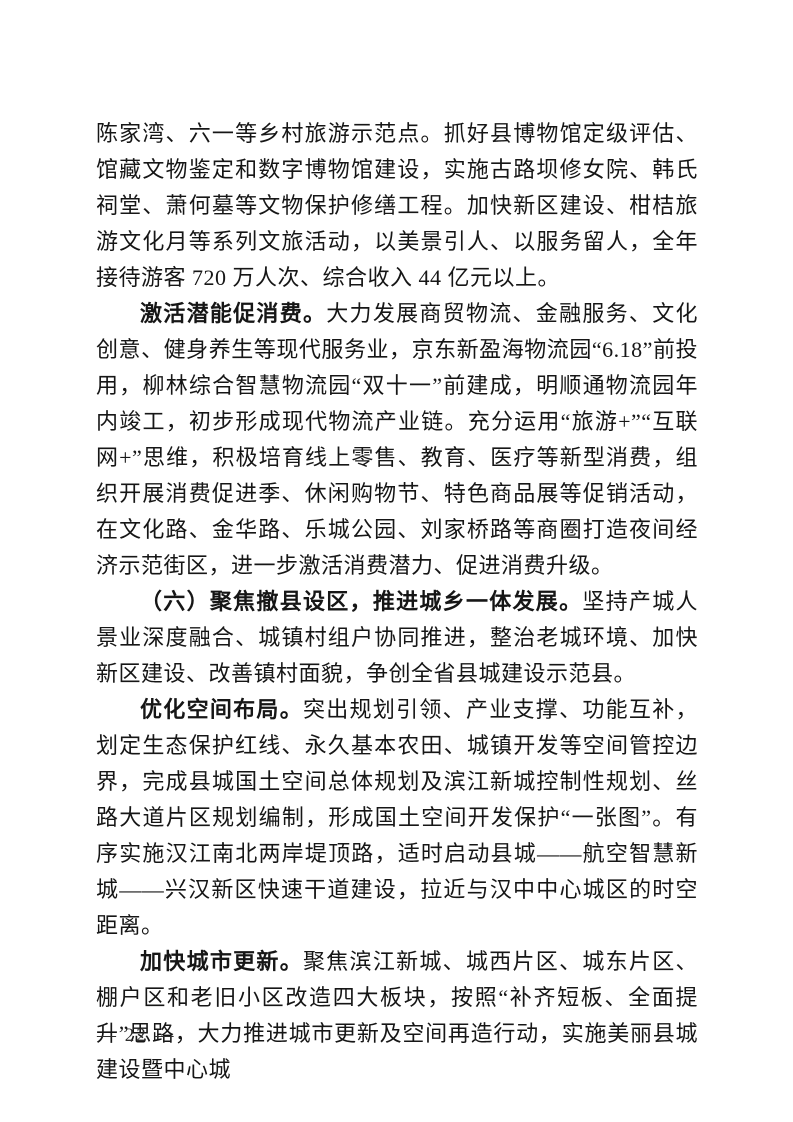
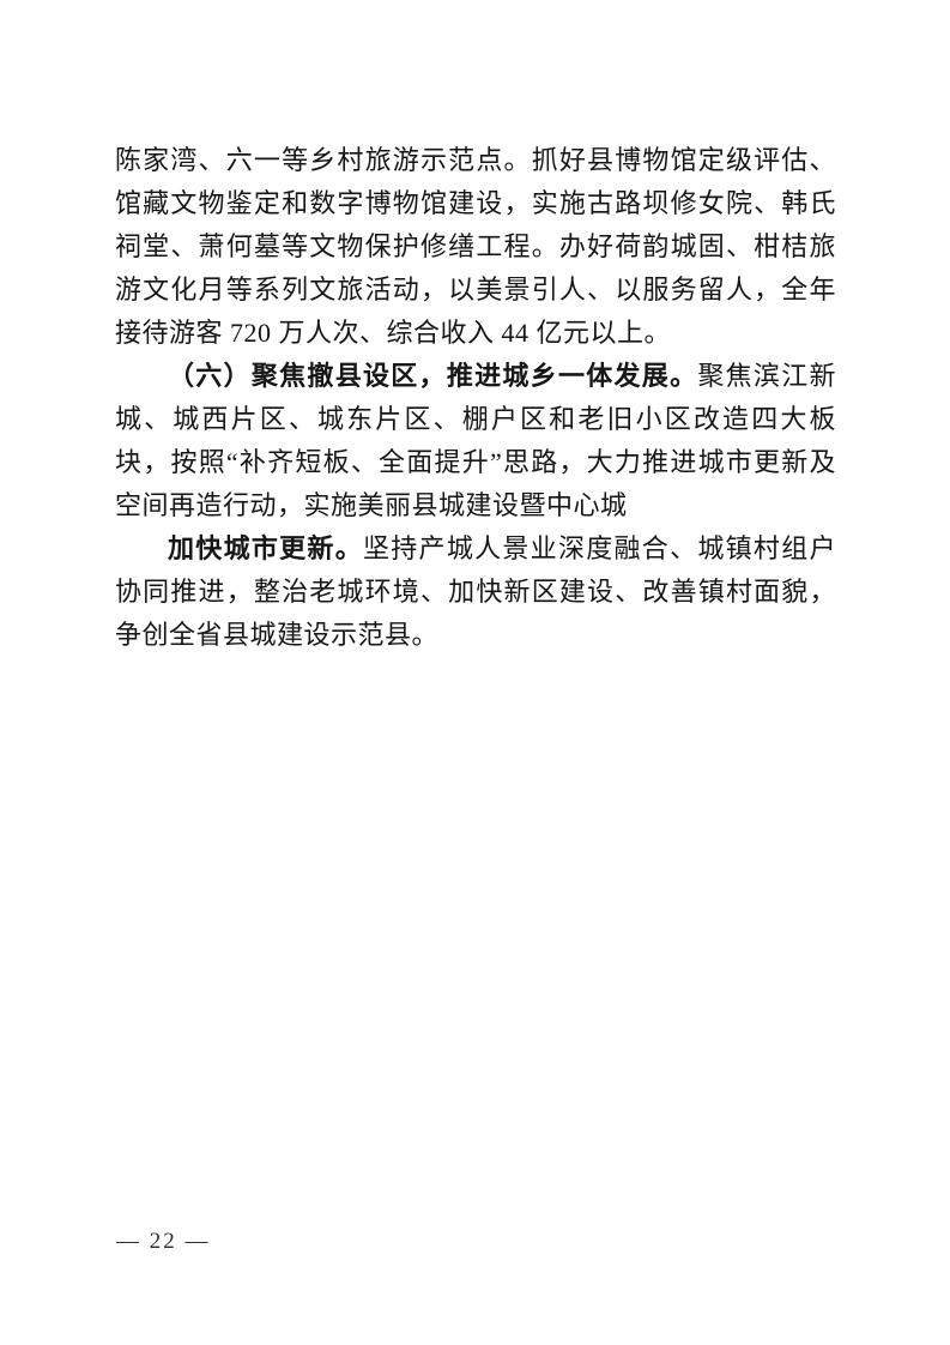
- 陈家湾、六一等乡村旅游示范点。抓好县博物馆定级评估、馆藏文物鉴定和数字博物馆建设，实施古路坝修女院、韩氏祠堂、萧何墓等文物保护修缮工程。加快新区建设、柑桔旅游文化月等系列文旅活动，以美景引人、以服务留人，全年接待游客 720 万人次、综合收入 44 亿元以上。
+ 陈家湾、六一等乡村旅游示范点。抓好县博物馆定级评估、馆藏文物鉴定和数字博物馆建设，实施古路坝修女院、韩氏祠堂、萧何墓等文物保护修缮工程。办好荷韵城固、柑桔旅游文化月等系列文旅活动，以美景引人、以服务留人，全年接待游客 720 万人次、综合收入 44 亿元以上。
- 激活潜能促消费。大力发展商贸物流、金融服务、文化创意、健身养生等现代服务业，京东新盈海物流园“6.18”前投用，柳林综合智慧物流园“双十一”前建成，明顺通物流园年内竣工，初步形成现代物流产业链。充分运用“旅游+”“互联网+”思维，积极培育线上零售、教育、医疗等新型消费，组织开展消费促进季、休闲购物节、特色商品展等促销活动，在文化路、金华路、乐城公园、刘家桥路等商圈打造夜间经济示范街区，进一步激活消费潜力、促进消费升级。
- （六）聚焦撤县设区，推进城乡一体发展。坚持产城人景业深度融合、城镇村组户协同推进，整治老城环境、加快新区建设、改善镇村面貌，争创全省县城建设示范县。
+ （六）聚焦撤县设区，推进城乡一体发展。聚焦滨江新城、城西片区、城东片区、棚户区和老旧小区改造四大板块，按照“补齐短板、全面提升”思路，大力推进城市更新及空间再造行动，实施美丽县城建设暨中心城
- 优化空间布局。突出规划引领、产业支撑、功能互补，划定生态保护红线、永久基本农田、城镇开发等空间管控边界，完成县城国土空间总体规划及滨江新城控制性规划、丝路大道片区规划编制，形成国土空间开发保护“一张图”。有序实施汉江南北两岸堤顶路，适时启动县城——航空智慧新城——兴汉新区快速干道建设，拉近与汉中中心城区的时空距离。
- 加快城市更新。聚焦滨江新城、城西片区、城东片区、棚户区和老旧小区改造四大板块，按照“补齐短板、全面提升”思路，大力推进城市更新及空间再造行动，实施美丽县城建设暨中心城
+ 加快城市更新。坚持产城人景业深度融合、城镇村组户协同推进，整治老城环境、加快新区建设、改善镇村面貌，争创全省县城建设示范县。
  — 22 —
